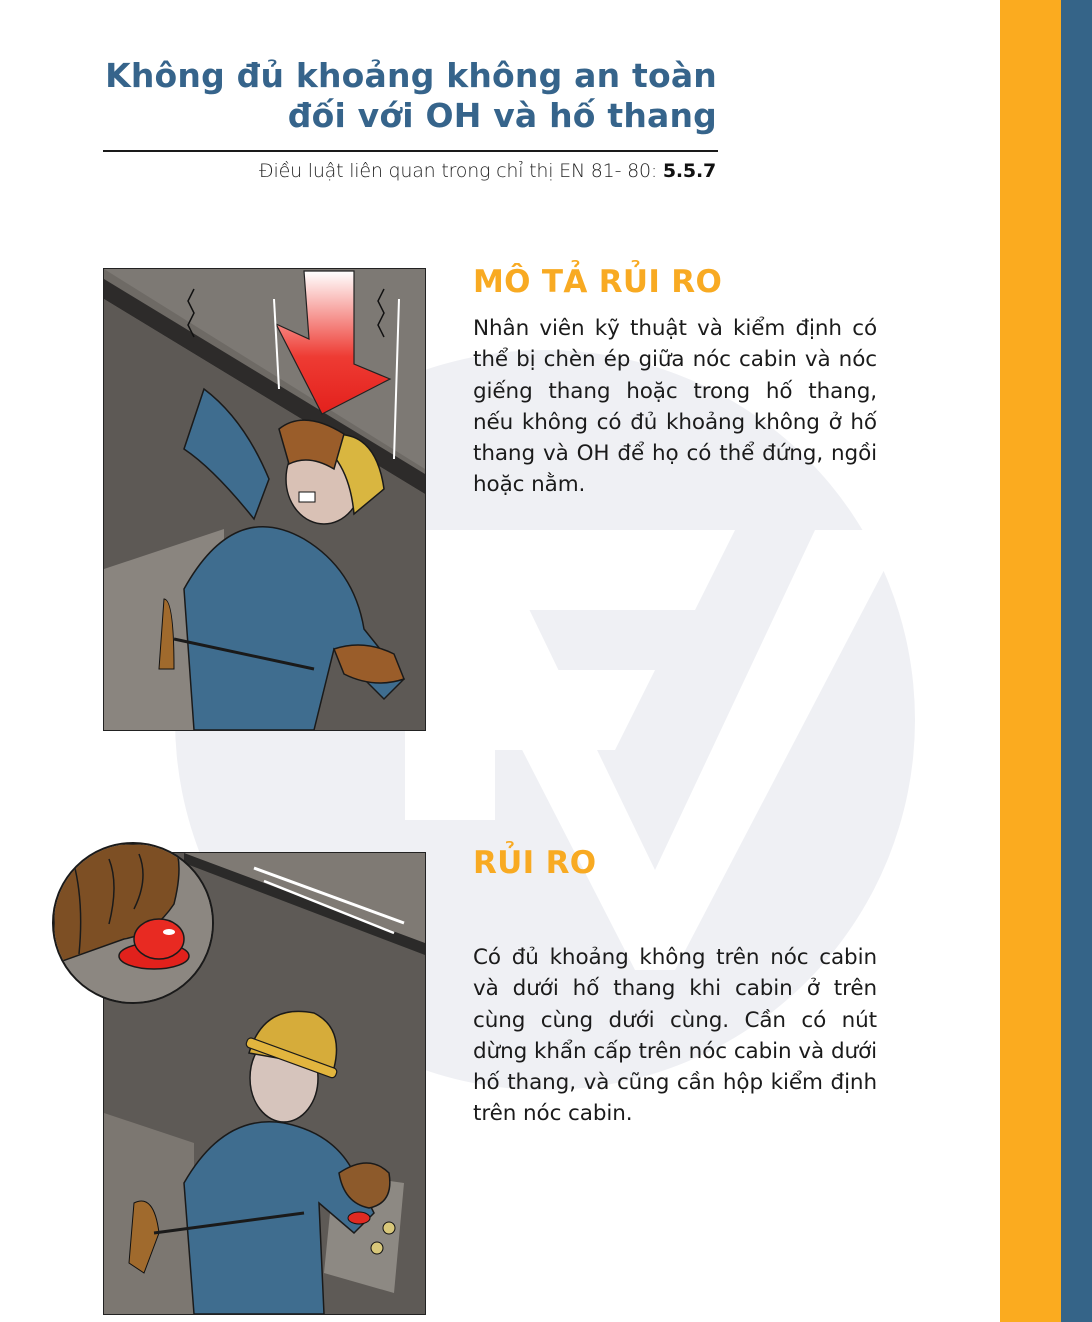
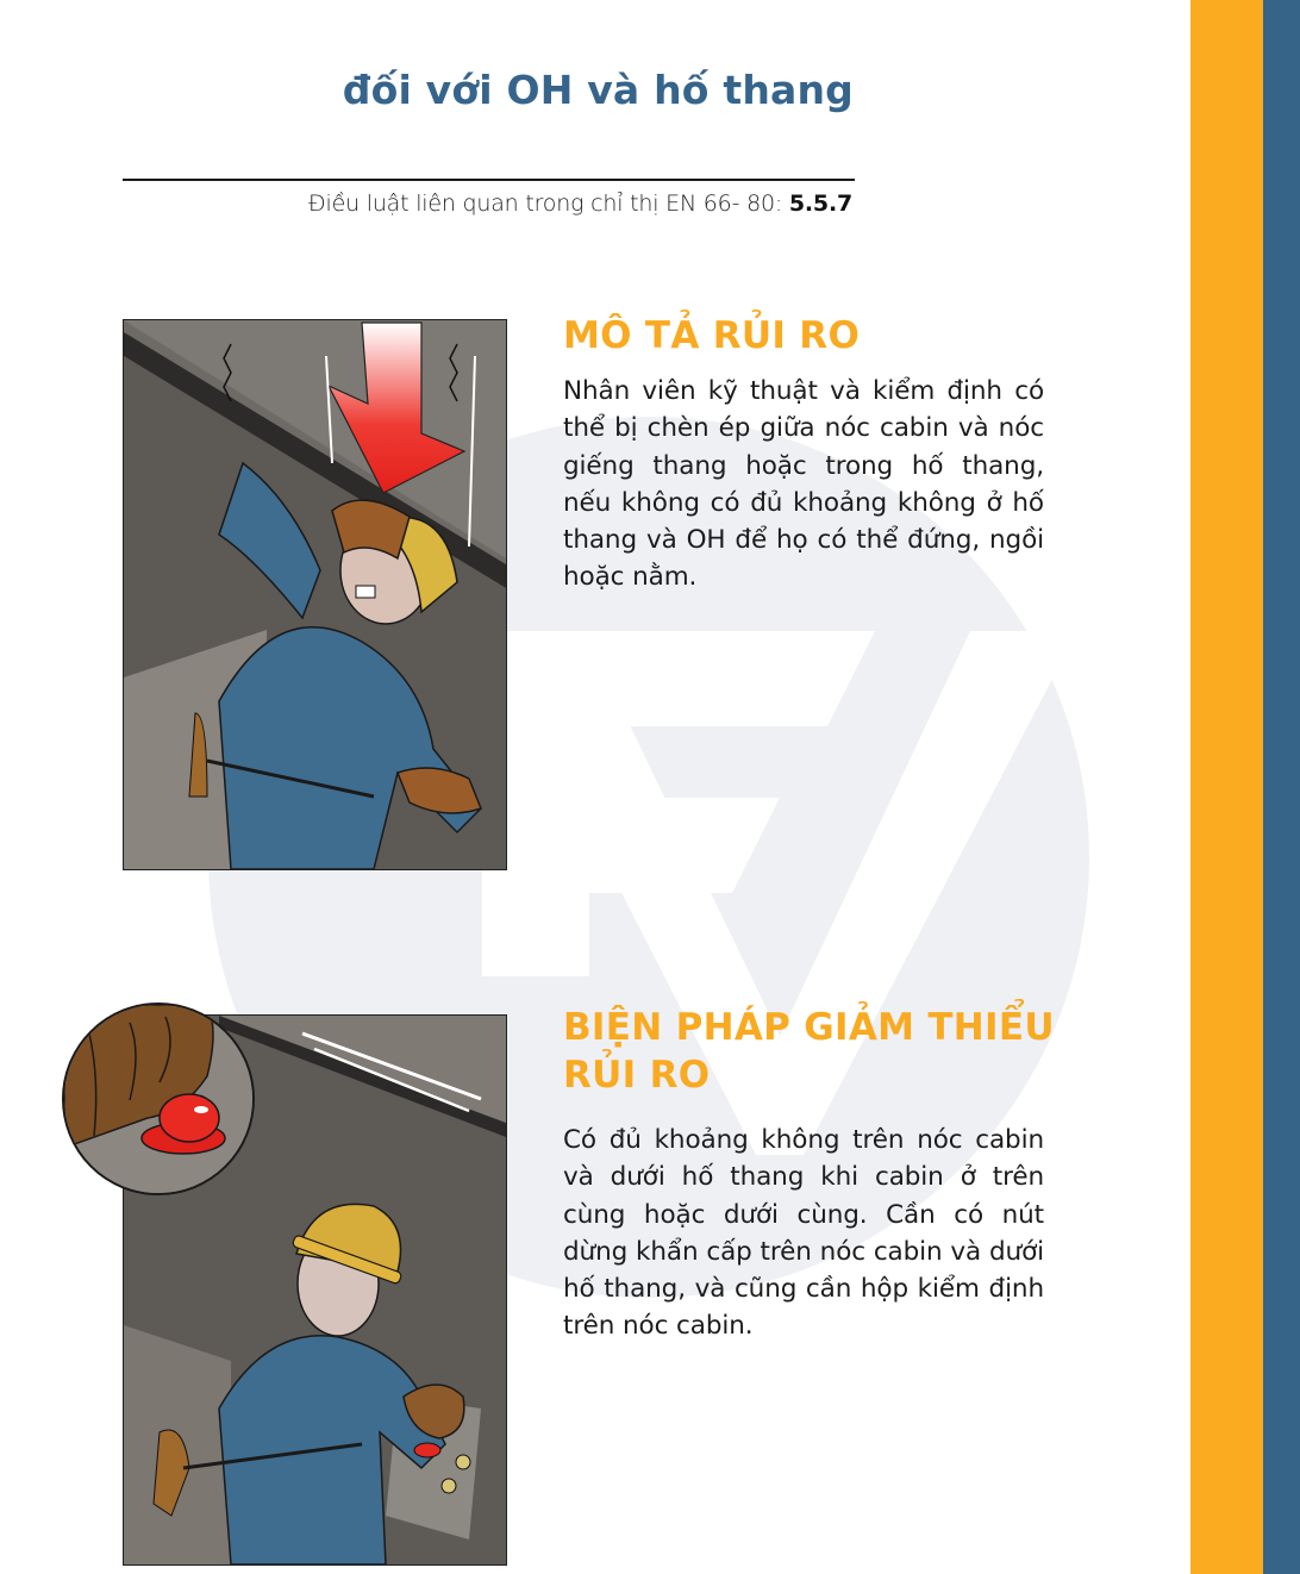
- Không đủ khoảng không an toàn
  đối với OH và hố thang
- Điều luật liên quan trong chỉ thị EN 81- 80: 5.5.7
+ Điều luật liên quan trong chỉ thị EN 66- 80: 5.5.7
  MÔ TẢ RỦI RO
  Nhân viên kỹ thuật và kiểm định có thể bị chèn ép giữa nóc cabin và nóc giếng thang hoặc trong hố thang, nếu không có đủ khoảng không ở hố thang và OH để họ có thể đứng, ngồi hoặc nằm.
+ BIỆN PHÁP GIẢM THIỂU
  RỦI RO
- Có đủ khoảng không trên nóc cabin và dưới hố thang khi cabin ở trên cùng cùng dưới cùng. Cần có nút dừng khẩn cấp trên nóc cabin và dưới hố thang, và cũng cần hộp kiểm định trên nóc cabin.
+ Có đủ khoảng không trên nóc cabin và dưới hố thang khi cabin ở trên cùng hoặc dưới cùng. Cần có nút dừng khẩn cấp trên nóc cabin và dưới hố thang, và cũng cần hộp kiểm định trên nóc cabin.
